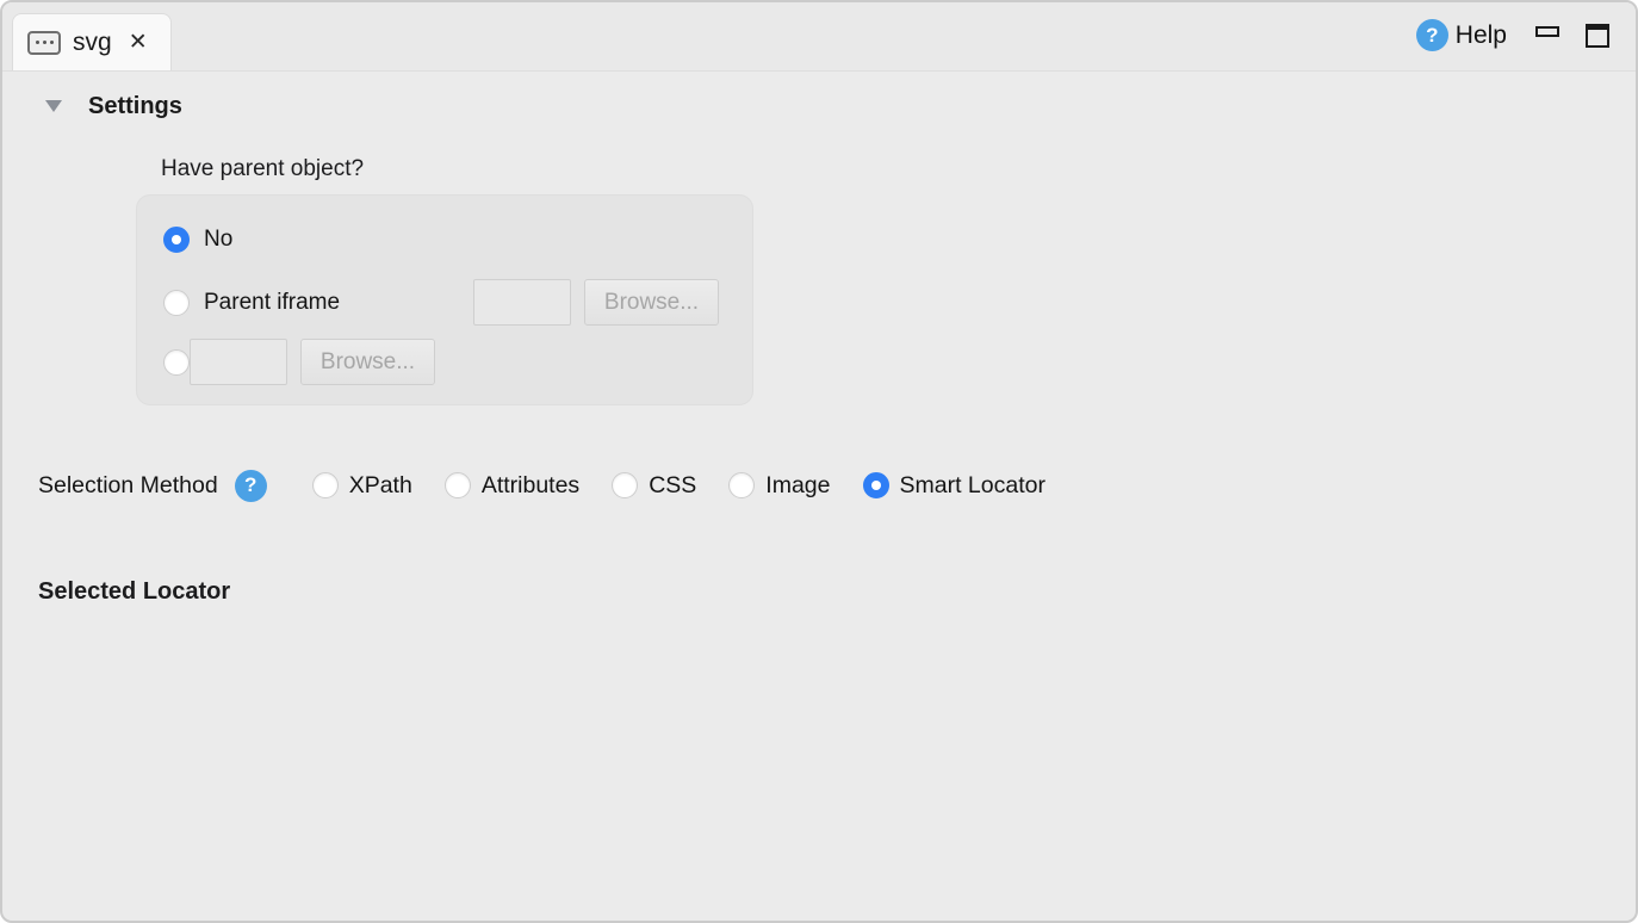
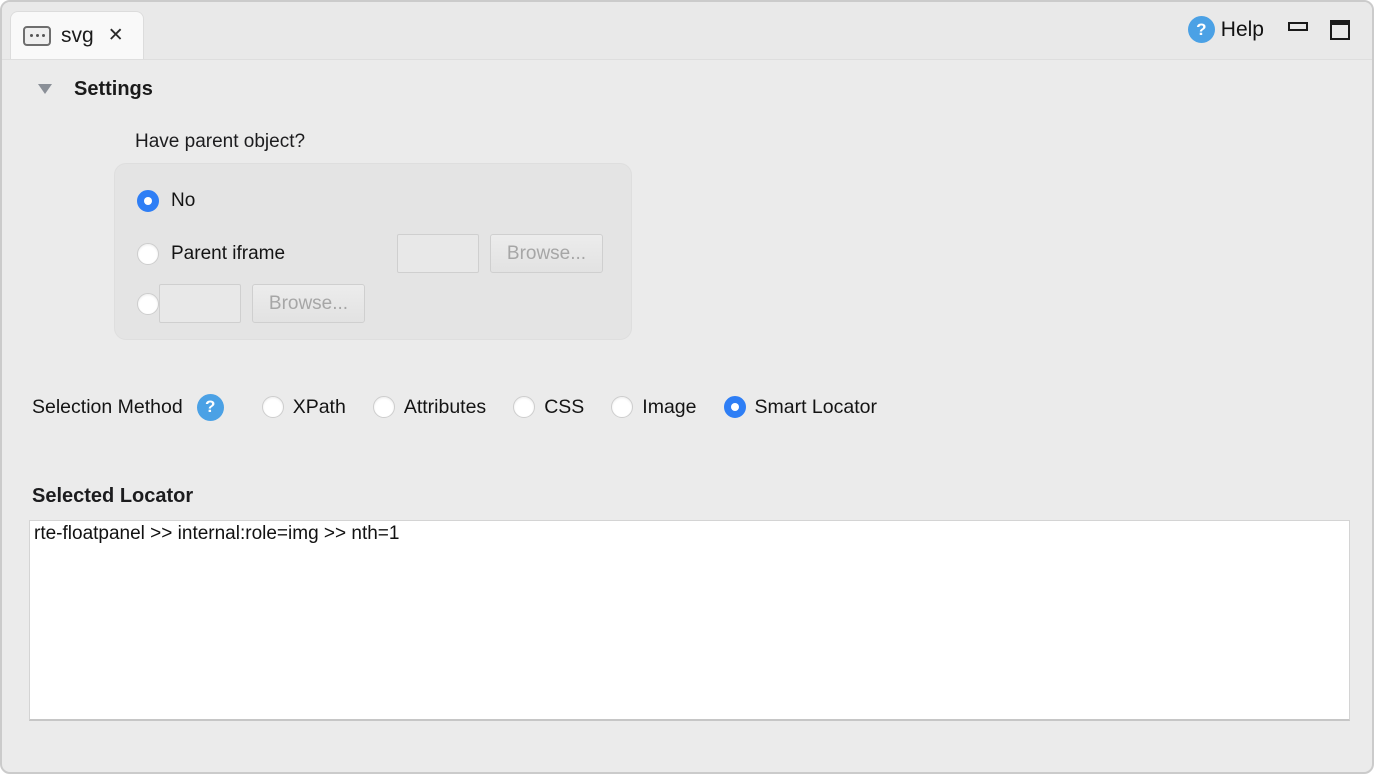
  svg
  ✕
  ?
  Help
  Settings
  Have parent object?
  No
  Parent iframe
  Browse...
  Browse...
  Selection Method
  ?
  XPath
  Attributes
  CSS
  Image
  Smart Locator
  Selected Locator
+ rte-floatpanel >> internal:role=img >> nth=1
